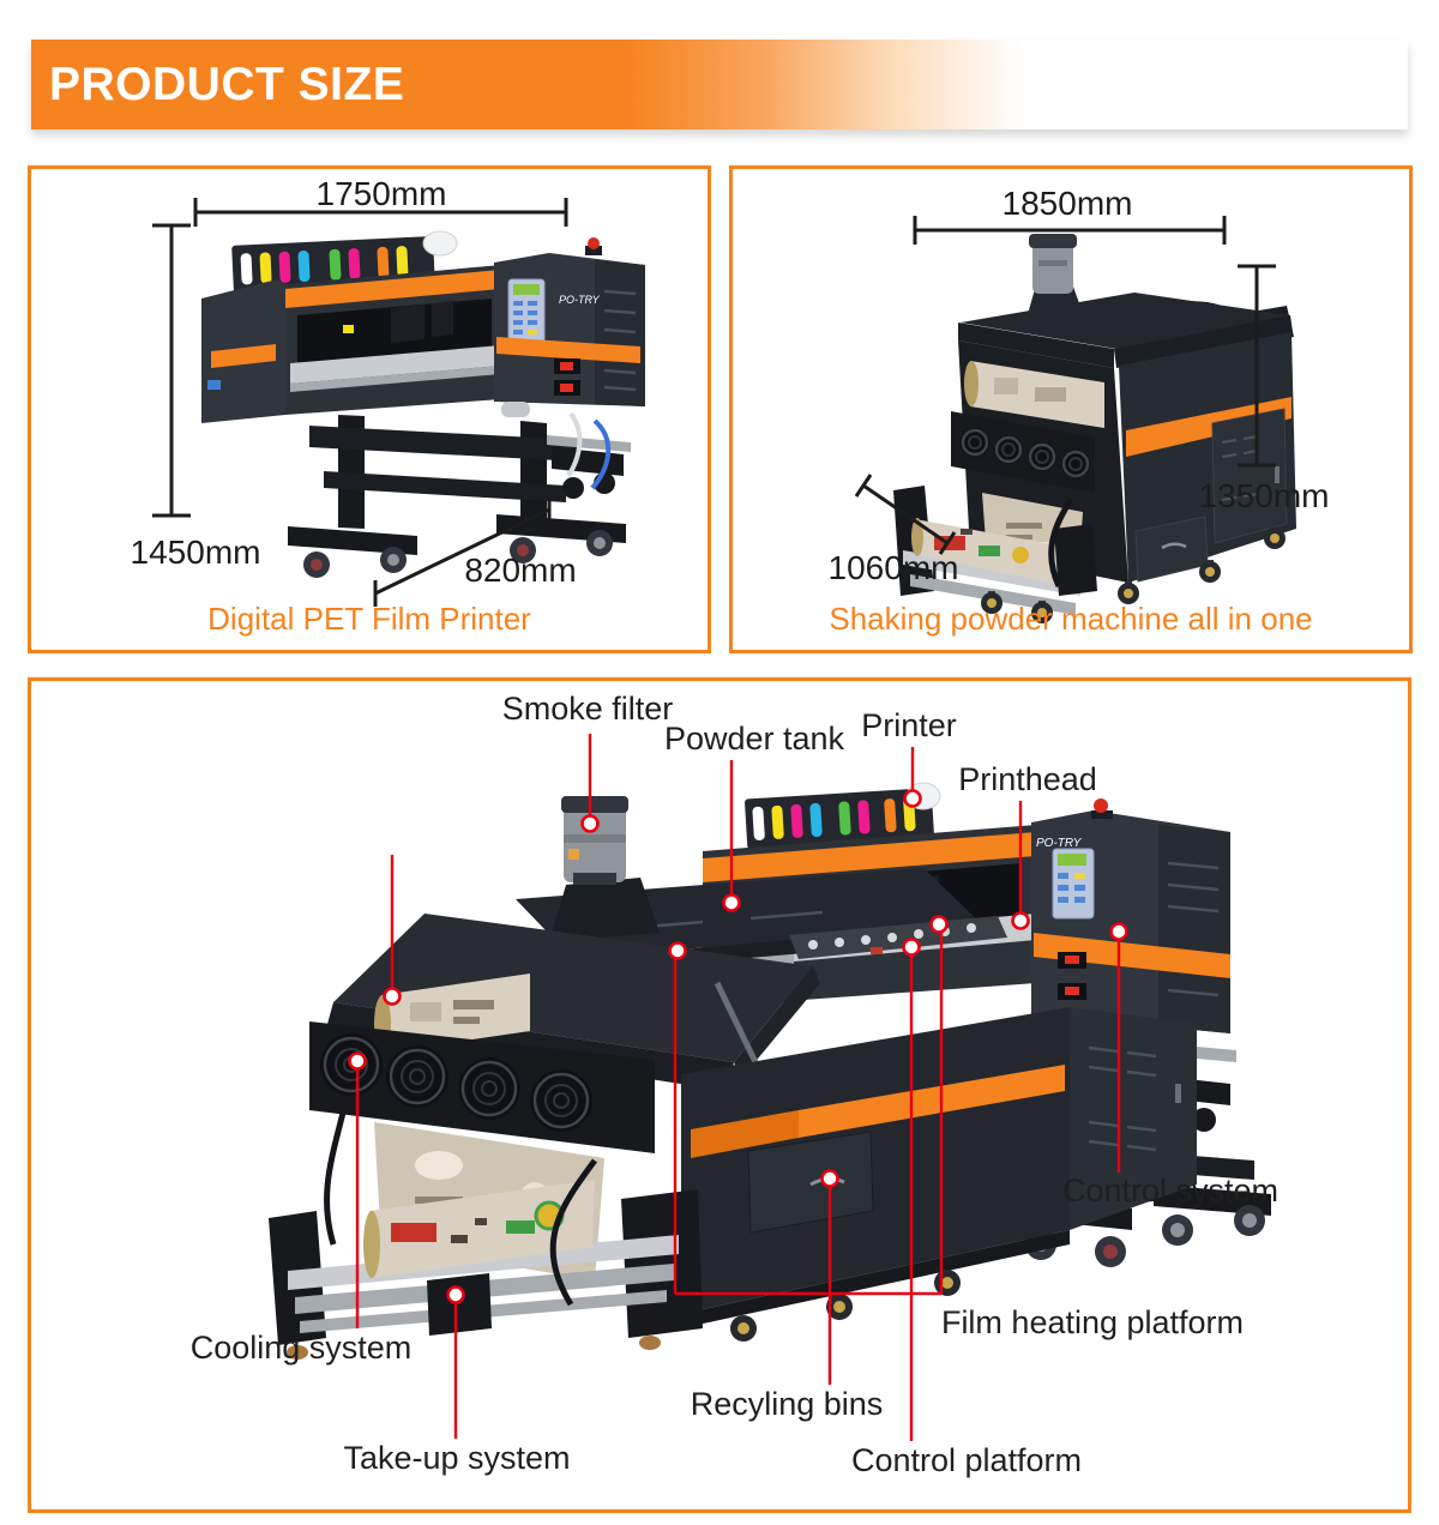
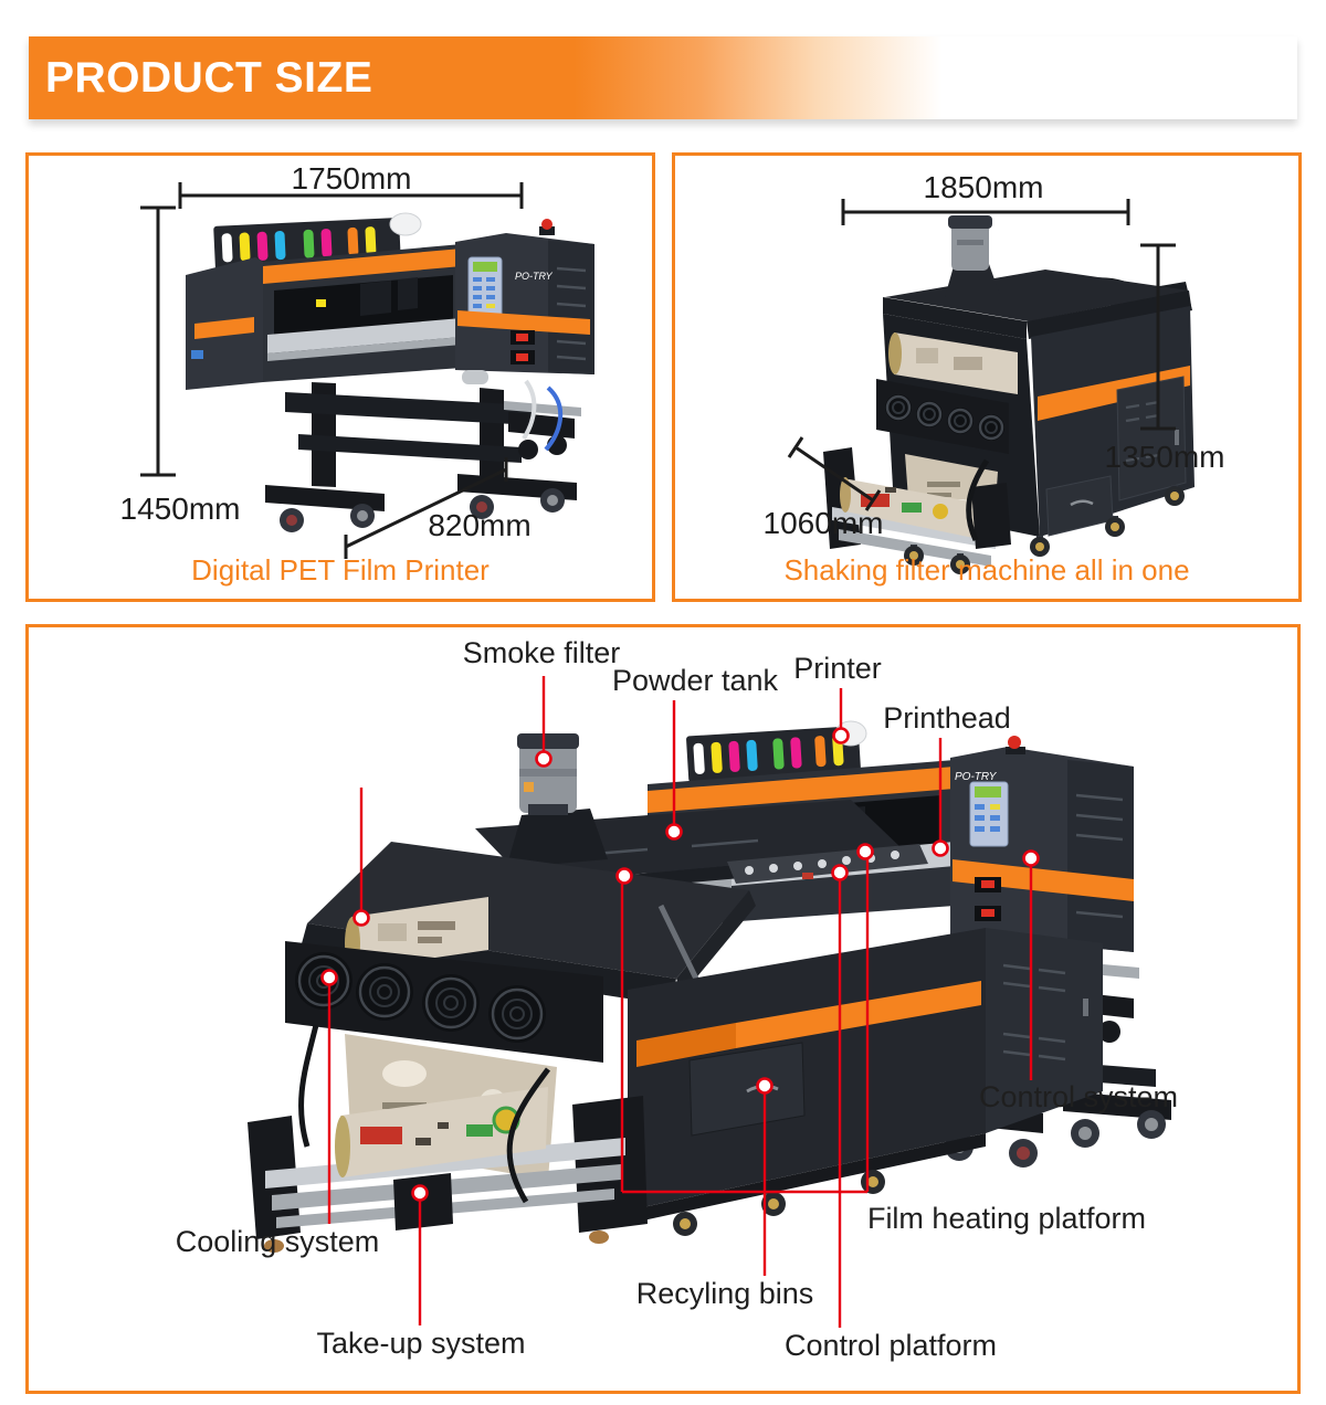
  PRODUCT SIZE
  PO-TRY
  1750mm
  1450mm
  820mm
  Digital PET Film Printer
  1850mm
  1350mm
  1060mm
- Shaking powder machine all in one
+ Shaking filter machine all in one
  PO-TRY
  Smoke filter
  Powder tank
  Printer
  Printhead
  Control system
  Cooling system
  Take-up system
  Recyling bins
  Film heating platform
  Control platform
